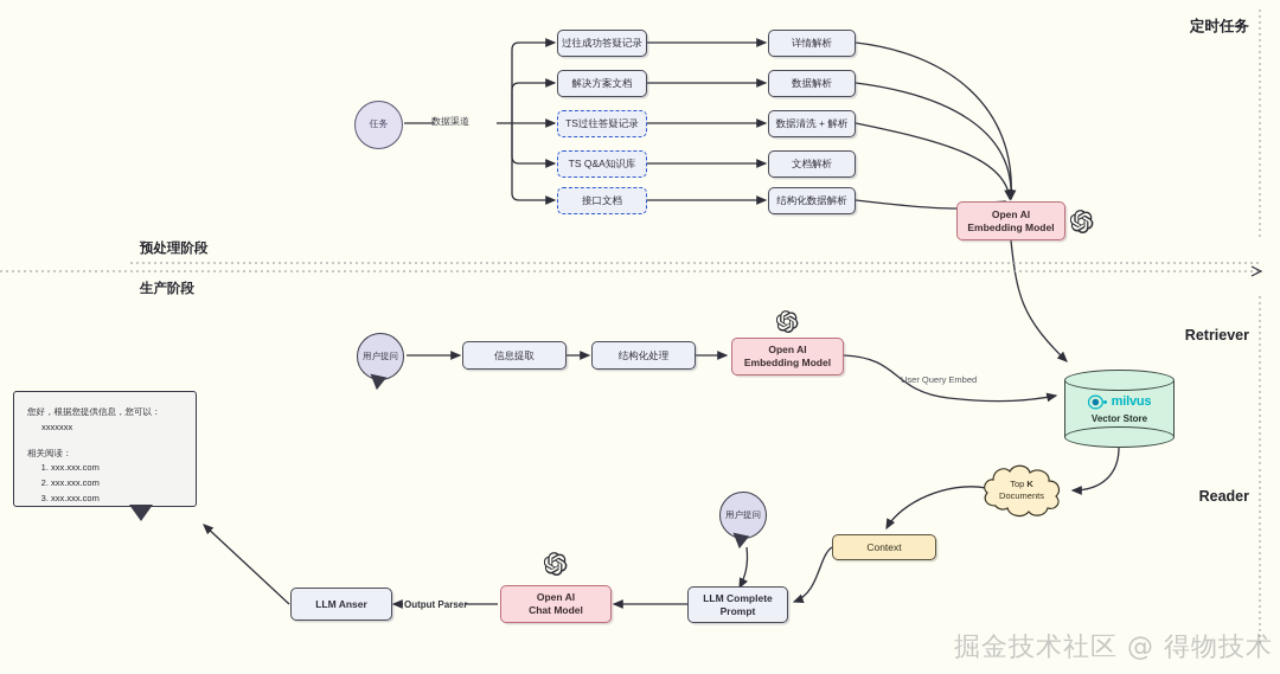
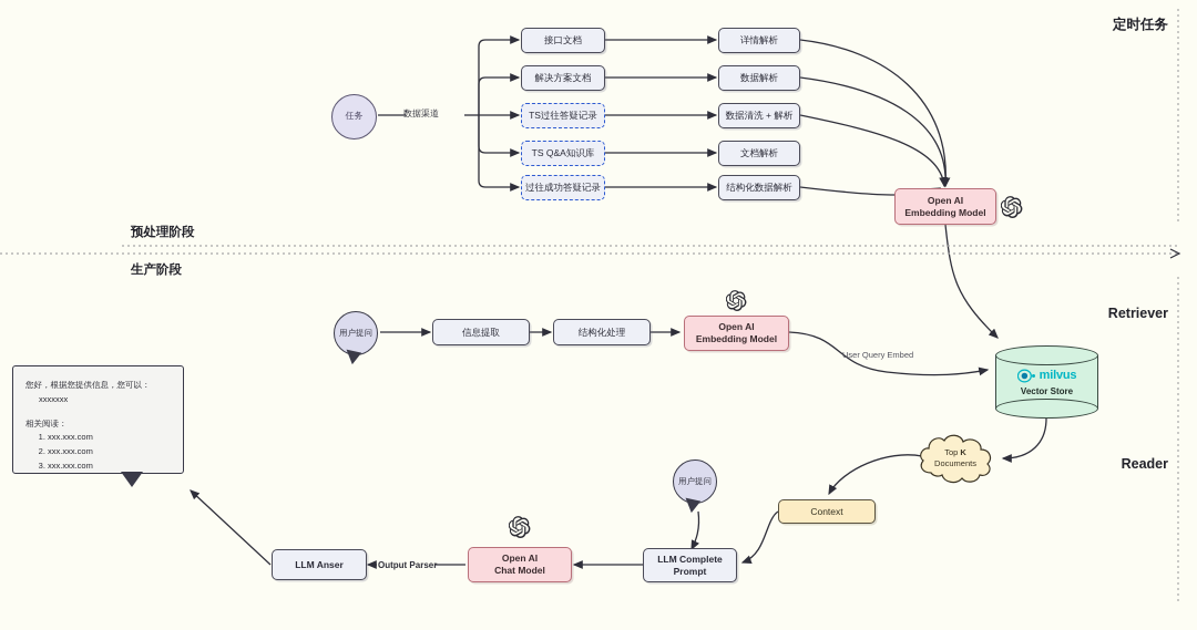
  定时任务
  预处理阶段
  生产阶段
  Retriever
  Reader
  任务
  数据渠道
- 过往成功答疑记录
+ 接口文档
  解决方案文档
  TS过往答疑记录
  TS Q&A知识库
- 接口文档
+ 过往成功答疑记录
  详情解析
  数据解析
  数据清洗 + 解析
  文档解析
  结构化数据解析
  Open AI
  Embedding Model
  用户提问
  信息提取
  结构化处理
  Open AI
  Embedding Model
  User Query Embed
  milvus
  Vector Store
  Top K
  Documents
  Context
  用户提问
  LLM Complete
  Prompt
  Open AI
  Chat Model
  Output Parser
  LLM Anser
  您好，根据您提供信息，您可以：
  xxxxxxx
  相关阅读：
  xxx.xxx.com
  xxx.xxx.com
  xxx.xxx.com
- 掘金技术社区 @ 得物技术
